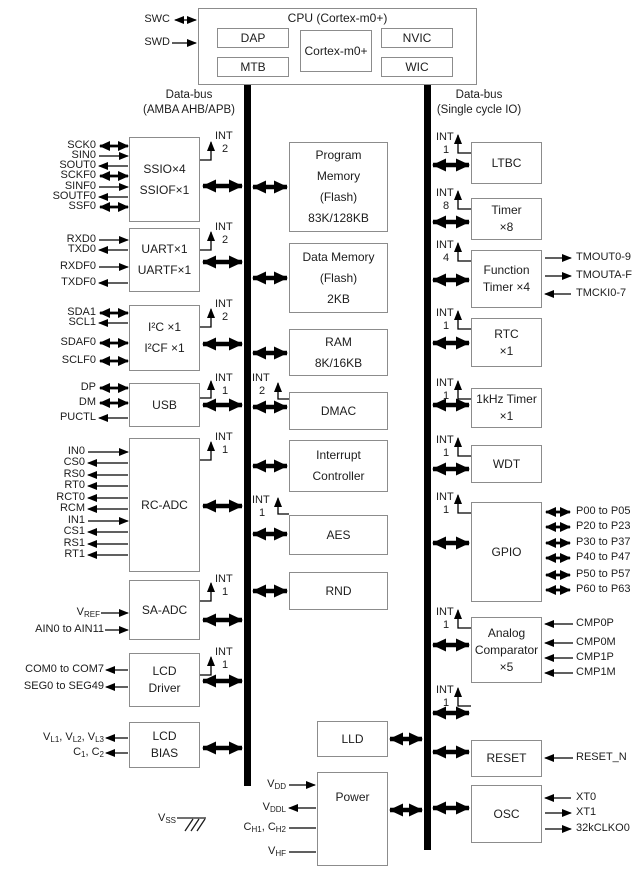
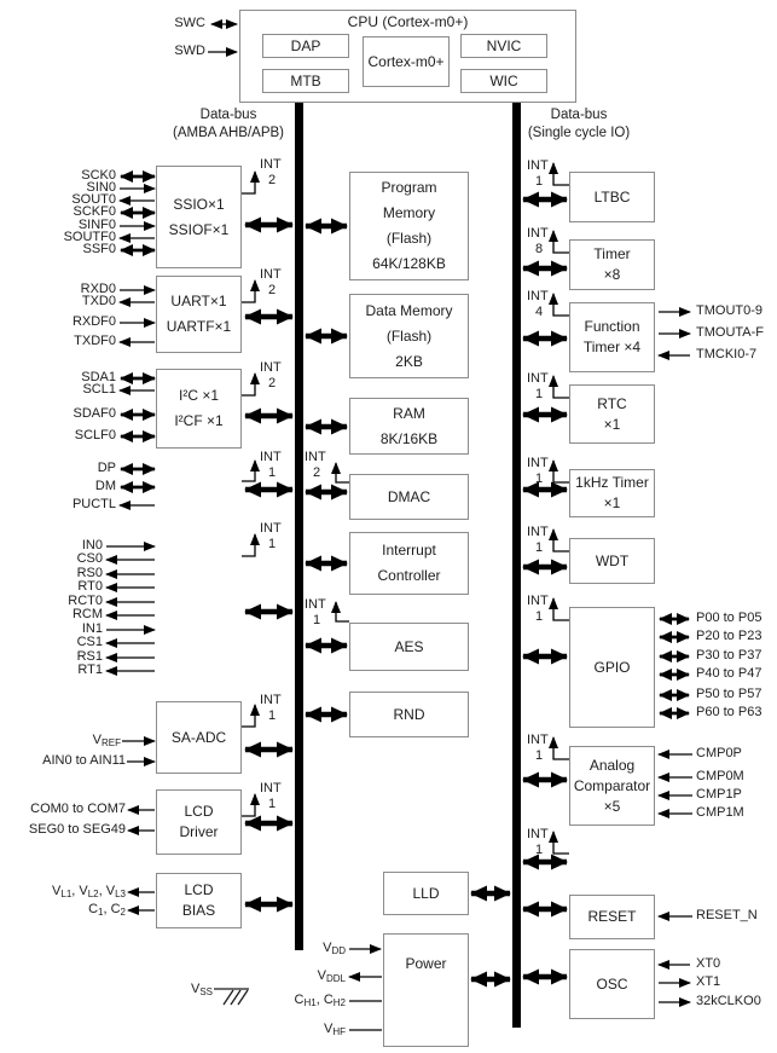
  CPU (Cortex-m0+)
  DAP
  MTB
  Cortex-m0+
  NVIC
  WIC
  SWC
  SWD
  Data-bus
  (AMBA AHB/APB)
  Data-bus
  (Single cycle IO)
- SSIO×4
+ SSIO×1
  SSIOF×1
  UART×1
  UARTF×1
  I²C ×1
  I²CF ×1
- USB
- RC-ADC
  SA-ADC
  LCD
  Driver
  LCD
  BIAS
  Program
  Memory
  (Flash)
- 83K/128KB
+ 64K/128KB
  Data Memory
  (Flash)
  2KB
  RAM
  8K/16KB
  DMAC
  Interrupt
  Controller
  AES
  RND
  LLD
  Power
  LTBC
  Timer
  ×8
  Function
  Timer ×4
  RTC
  ×1
  1kHz Timer
  ×1
  WDT
  GPIO
  Analog
  Comparator
  ×5
  RESET
  OSC
  INT
  2
  INT
  2
  INT
  2
  INT
  1
  INT
  1
  INT
  1
  INT
  1
  INT
  2
  INT
  1
  INT
  1
  INT
  8
  INT
  4
  INT
  1
  INT
  1
  INT
  1
  INT
  1
  INT
  1
  INT
  1
  SCK0
  SIN0
  SOUT0
  SCKF0
  SINF0
  SOUTF0
  SSF0
  RXD0
  TXD0
  RXDF0
  TXDF0
  SDA1
  SCL1
  SDAF0
  SCLF0
  DP
  DM
  PUCTL
  IN0
  CS0
  RS0
  RT0
  RCT0
  RCM
  IN1
  CS1
  RS1
  RT1
  VREF
  AIN0 to AIN11
  COM0 to COM7
  SEG0 to SEG49
  VL1, VL2, VL3
  C1, C2
  VDD
  VDDL
  CH1, CH2
  VHF
  VSS
  TMOUT0-9
  TMOUTA-F
  TMCKI0-7
  P00 to P05
  P20 to P23
  P30 to P37
  P40 to P47
  P50 to P57
  P60 to P63
  CMP0P
  CMP0M
  CMP1P
  CMP1M
  RESET_N
  XT0
  XT1
  32kCLKO0
